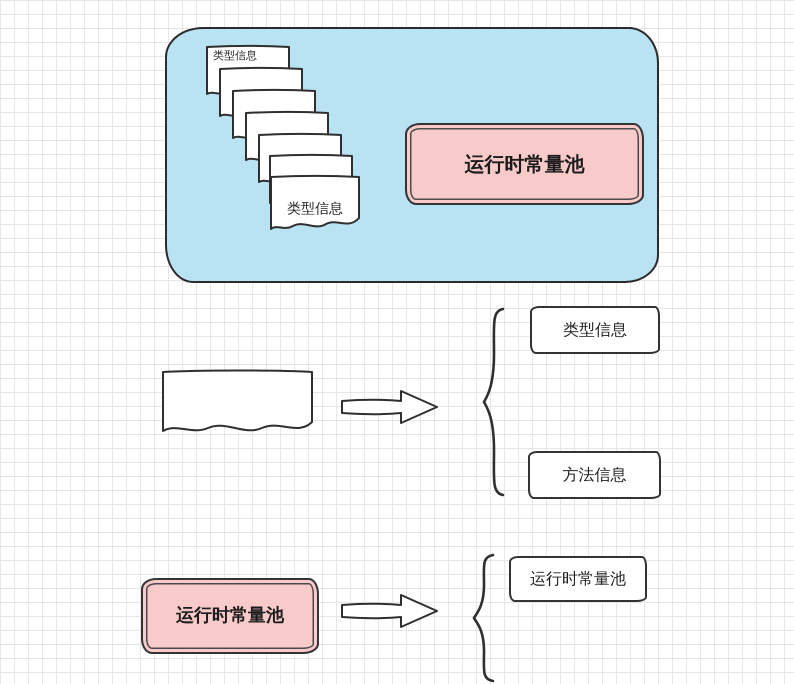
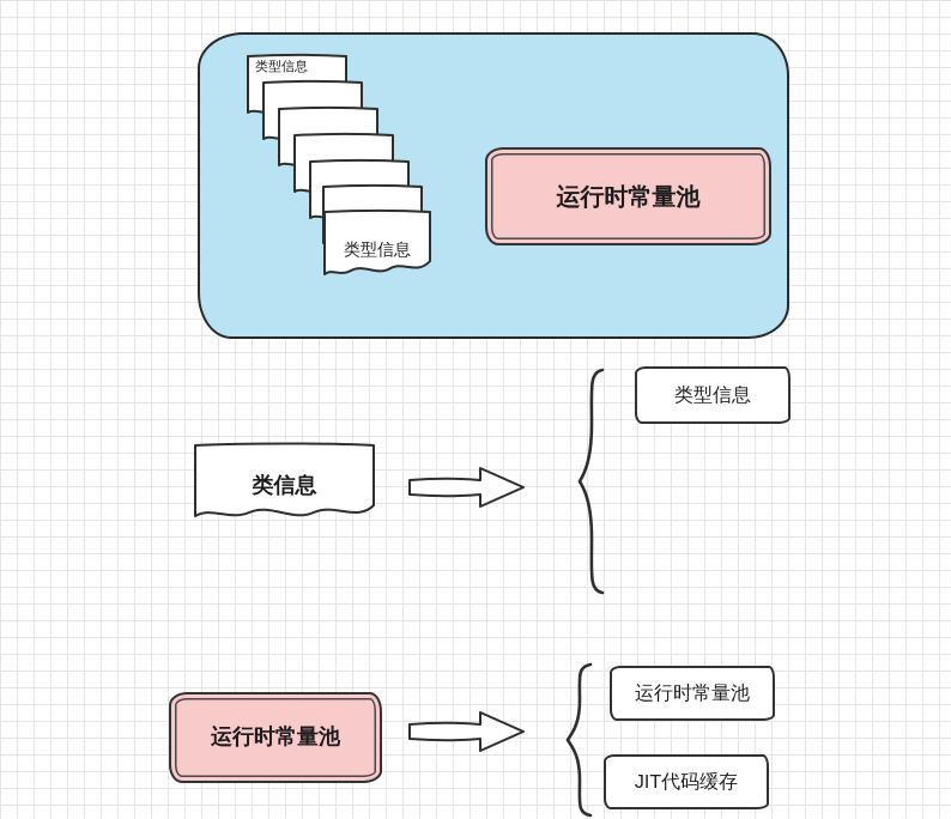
  类型信息
  类型信息
  运行时常量池
+ 类信息
  类型信息
- 方法信息
  运行时常量池
  运行时常量池
+ JIT代码缓存
